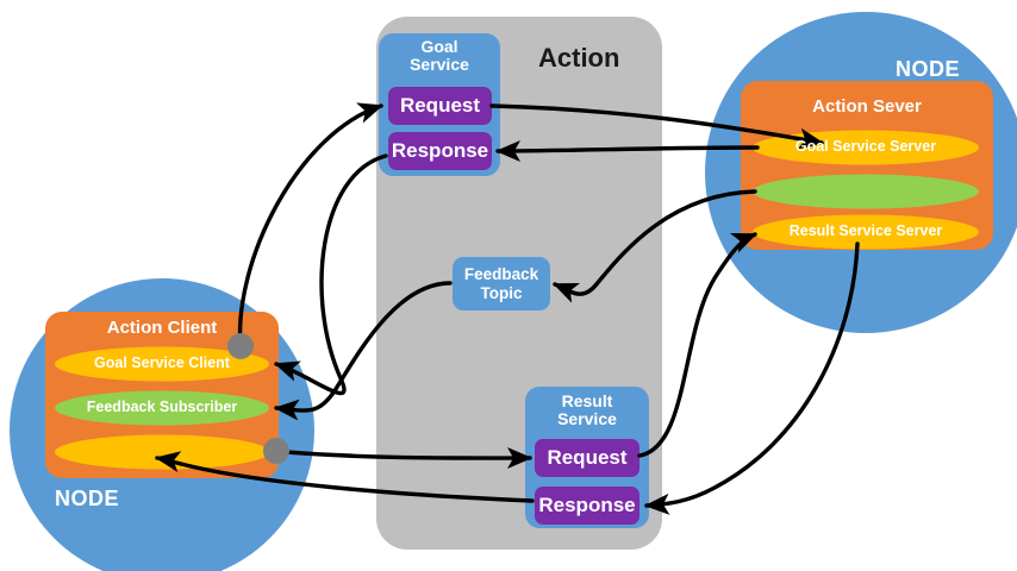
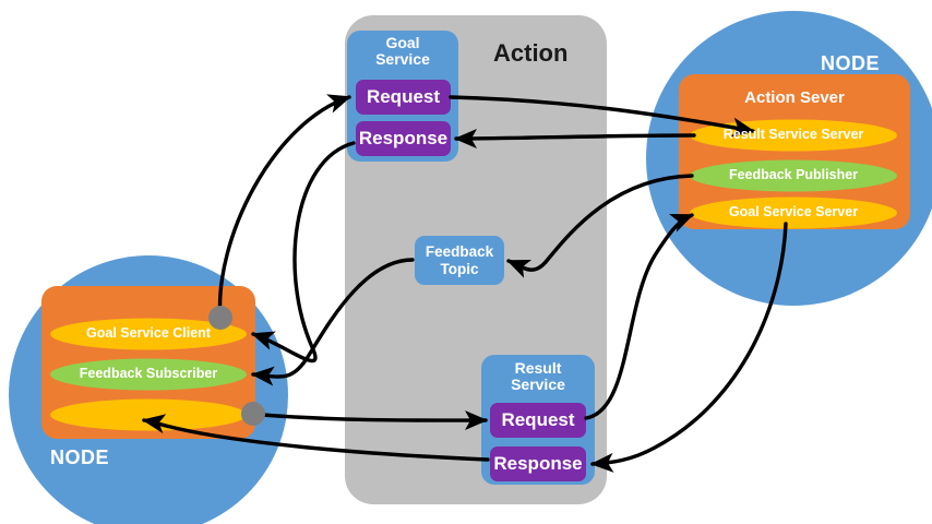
  Action
  Goal
  Service
  Request
  Response
  Result
  Service
  Request
  Response
  Feedback
  Topic
- Action Client
  Goal Service Client
  Feedback Subscriber
  NODE
  NODE
  Action Sever
- Goal Service Server
+ Result Service Server
+ Feedback Publisher
- Result Service Server
+ Goal Service Server
